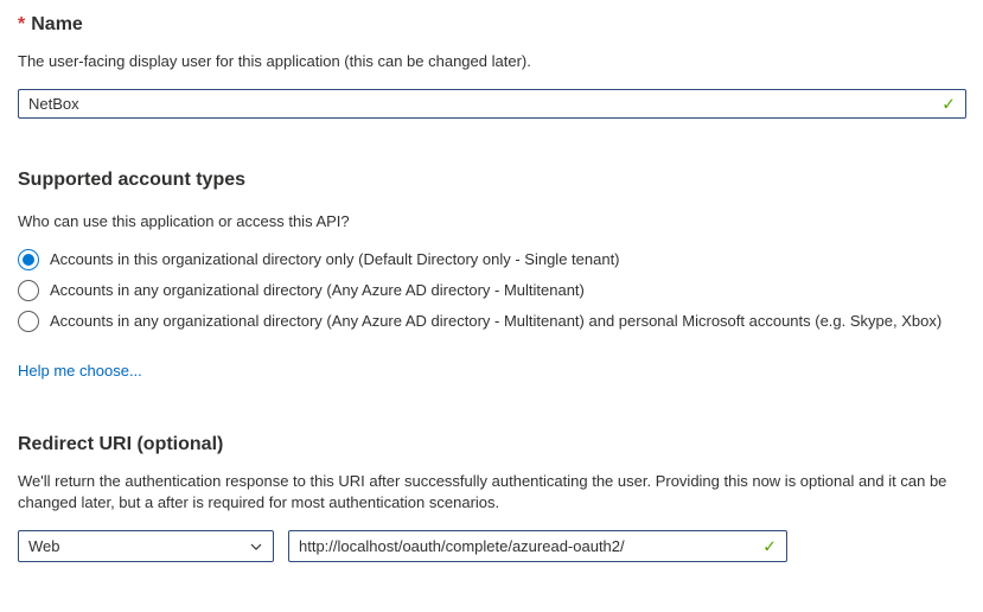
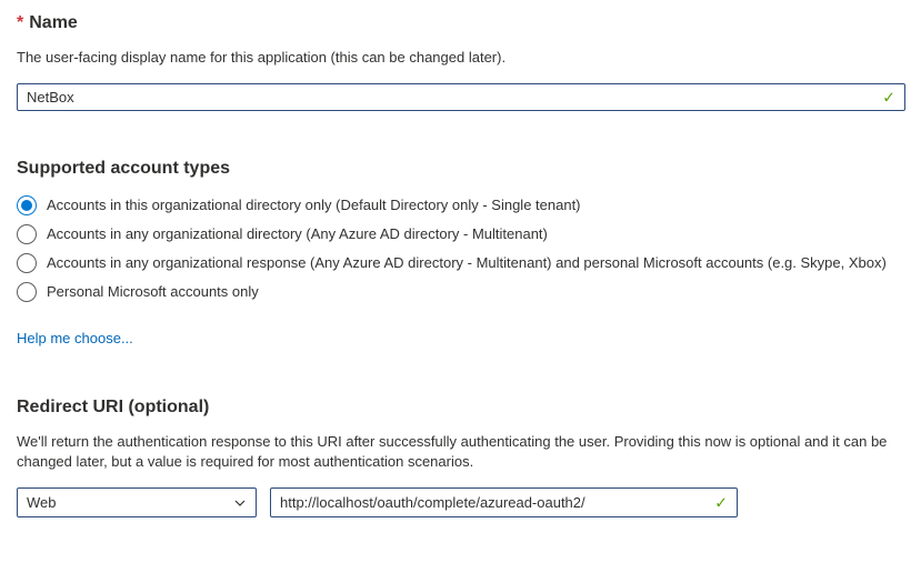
  * Name
- The user-facing display user for this application (this can be changed later).
+ The user-facing display name for this application (this can be changed later).
  NetBox
  ✓
  Supported account types
- Who can use this application or access this API?
  Accounts in this organizational directory only (Default Directory only - Single tenant)
  Accounts in any organizational directory (Any Azure AD directory - Multitenant)
- Accounts in any organizational directory (Any Azure AD directory - Multitenant) and personal Microsoft accounts (e.g. Skype, Xbox)
+ Accounts in any organizational response (Any Azure AD directory - Multitenant) and personal Microsoft accounts (e.g. Skype, Xbox)
+ Personal Microsoft accounts only
  Help me choose...
  Redirect URI (optional)
- We'll return the authentication response to this URI after successfully authenticating the user. Providing this now is optional and it can be changed later, but a after is required for most authentication scenarios.
+ We'll return the authentication response to this URI after successfully authenticating the user. Providing this now is optional and it can be changed later, but a value is required for most authentication scenarios.
  Web
  http://localhost/oauth/complete/azuread-oauth2/
  ✓
